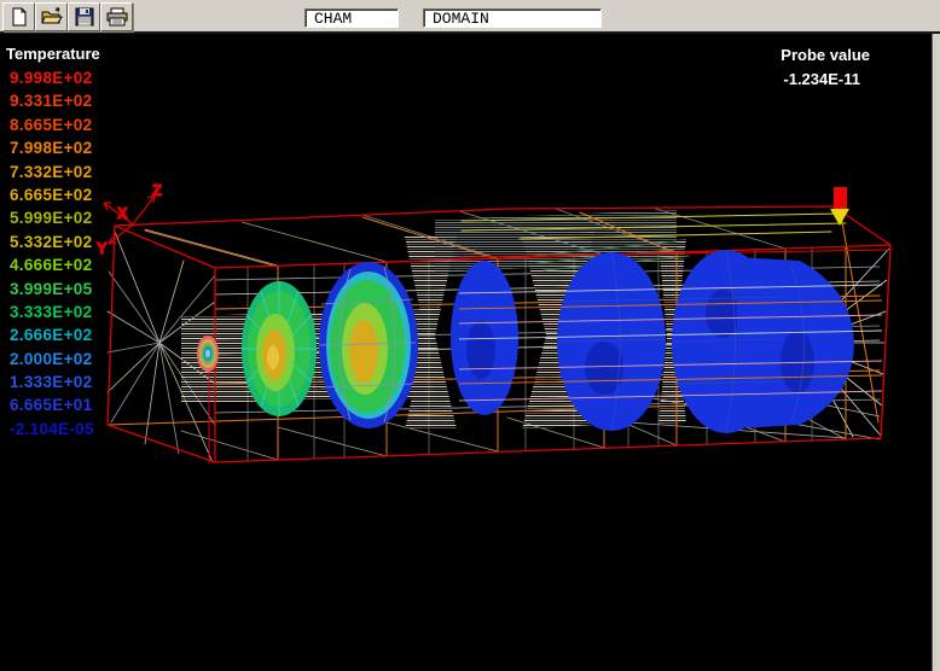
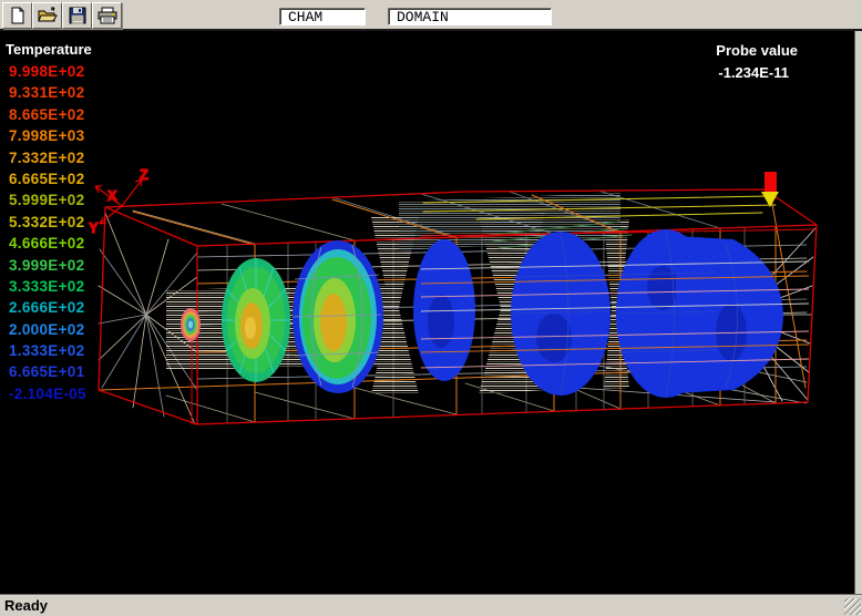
  CHAM
  DOMAIN
  Z
  X
  Y
  Temperature
  9.998E+02
  9.331E+02
  8.665E+02
- 7.998E+02
+ 7.998E+03
  7.332E+02
  6.665E+02
  5.999E+02
  5.332E+02
  4.666E+02
- 3.999E+05
+ 3.999E+02
  3.333E+02
  2.666E+02
  2.000E+02
  1.333E+02
  6.665E+01
  -2.104E-05
  Probe value
  -1.234E-11
+ Ready
